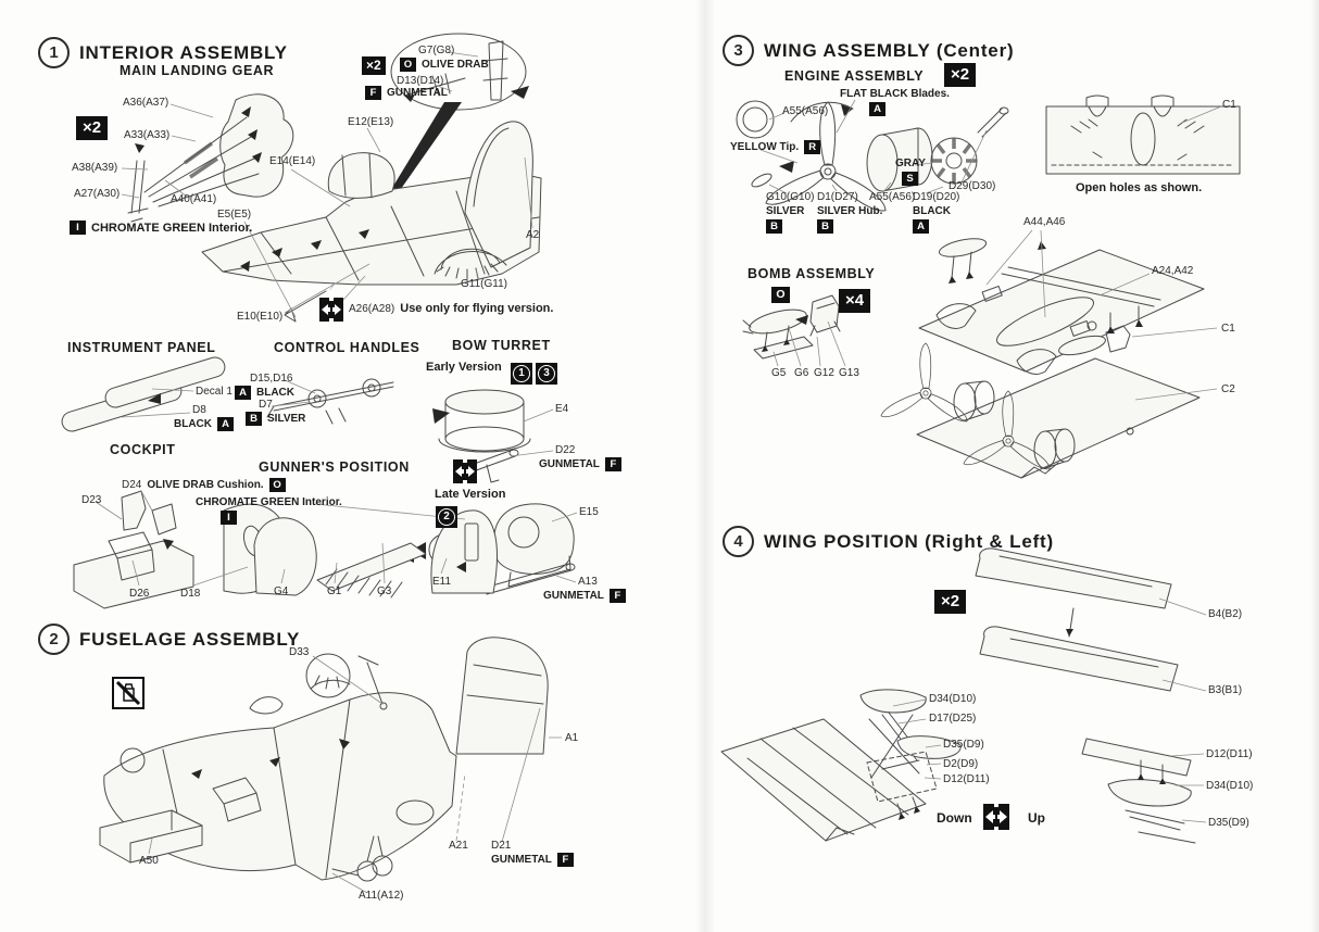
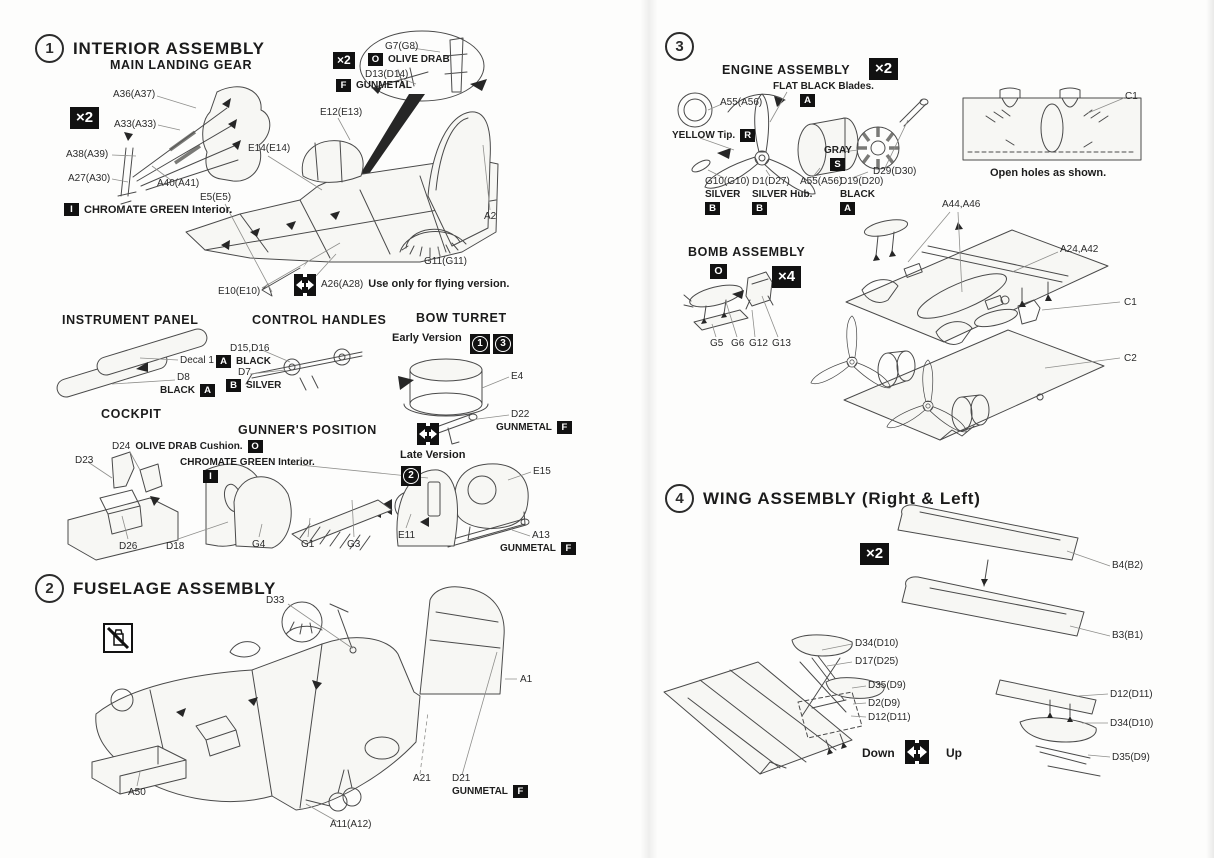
  1
  INTERIOR ASSEMBLY
  2
  FUSELAGE ASSEMBLY
  3
- WING ASSEMBLY (Center)
  4
- WING POSITION (Right & Left)
+ WING ASSEMBLY (Right & Left)
  MAIN LANDING GEAR
  ×2
  A36(A37)
  A33(A33)
  A38(A39)
  A27(A30)
  A40(A41)
  I
  CHROMATE GREEN Interior.
  ×2
  G7(G8)
  O
  OLIVE DRAB
  D13(D14)
  F
  GUNMETAL
  E12(E13)
  E14(E14)
  E5(E5)
  E10(E10)
  G11(G11)
  A2
  A26(A28)
  Use only for flying version.
  INSTRUMENT PANEL
  Decal 1
  D8
  BLACK
  A
  CONTROL HANDLES
  D15,D16
  A
  BLACK
  D7
  B
  SILVER
  BOW TURRET
  Early Version
  1
  3
  E4
  D22
  GUNMETAL
  F
  Late Version
  2
  E15
  E11
  A13
  GUNMETAL
  F
  COCKPIT
  D24
  OLIVE DRAB Cushion.
  O
  D23
  CHROMATE GREEN Interior.
  I
  D26
  D18
  GUNNER'S POSITION
  G4
  G1
  G3
  D33
  A1
  A50
  A11(A12)
  A21
  D21
  GUNMETAL
  F
  ENGINE ASSEMBLY
  ×2
  A55(A56)
  FLAT BLACK Blades.
  A
  YELLOW Tip.
  R
  GRAY
  S
  D29(D30)
  G10(G10)
  SILVER
  B
  D1(D27)
  SILVER Hub.
  B
  A55(A56)
  D19(D20)
  BLACK
  A
  C1
  Open holes as shown.
  BOMB ASSEMBLY
  O
  ×4
  G5
  G6
  G12
  G13
  A44,A46
  A24,A42
  C1
  C2
  ×2
  B4(B2)
  B3(B1)
  D12(D11)
  D34(D10)
  D35(D9)
  D34(D10)
  D17(D25)
  D35(D9)
  D2(D9)
  D12(D11)
  Down
  Up
